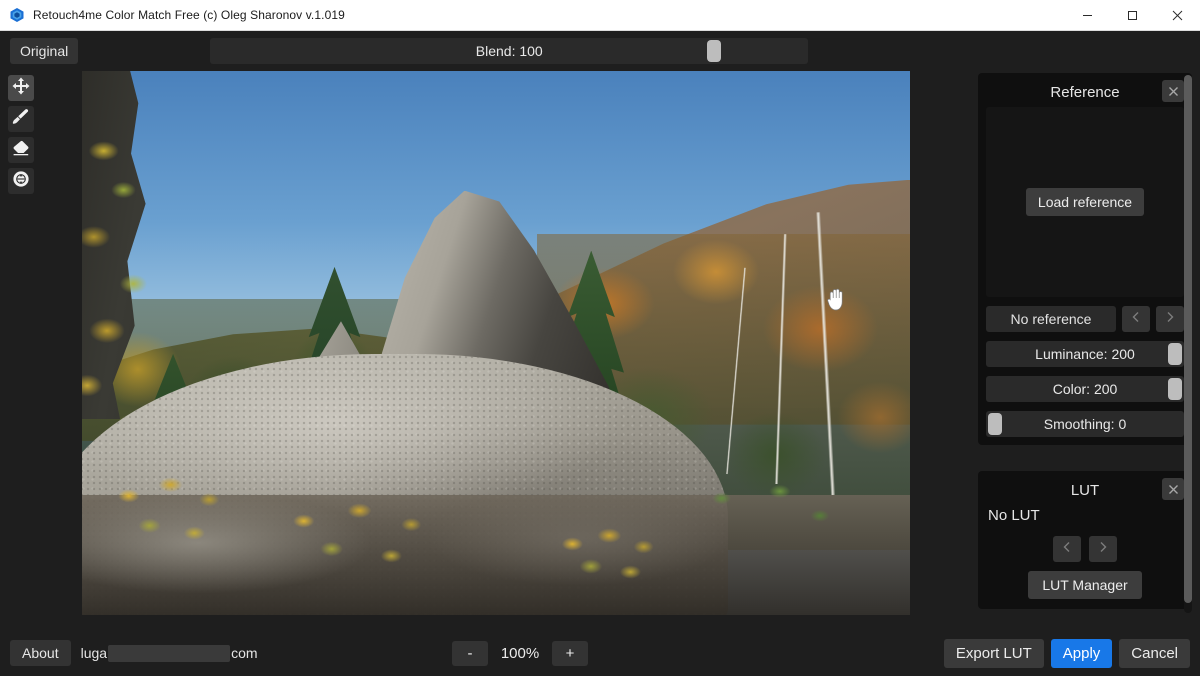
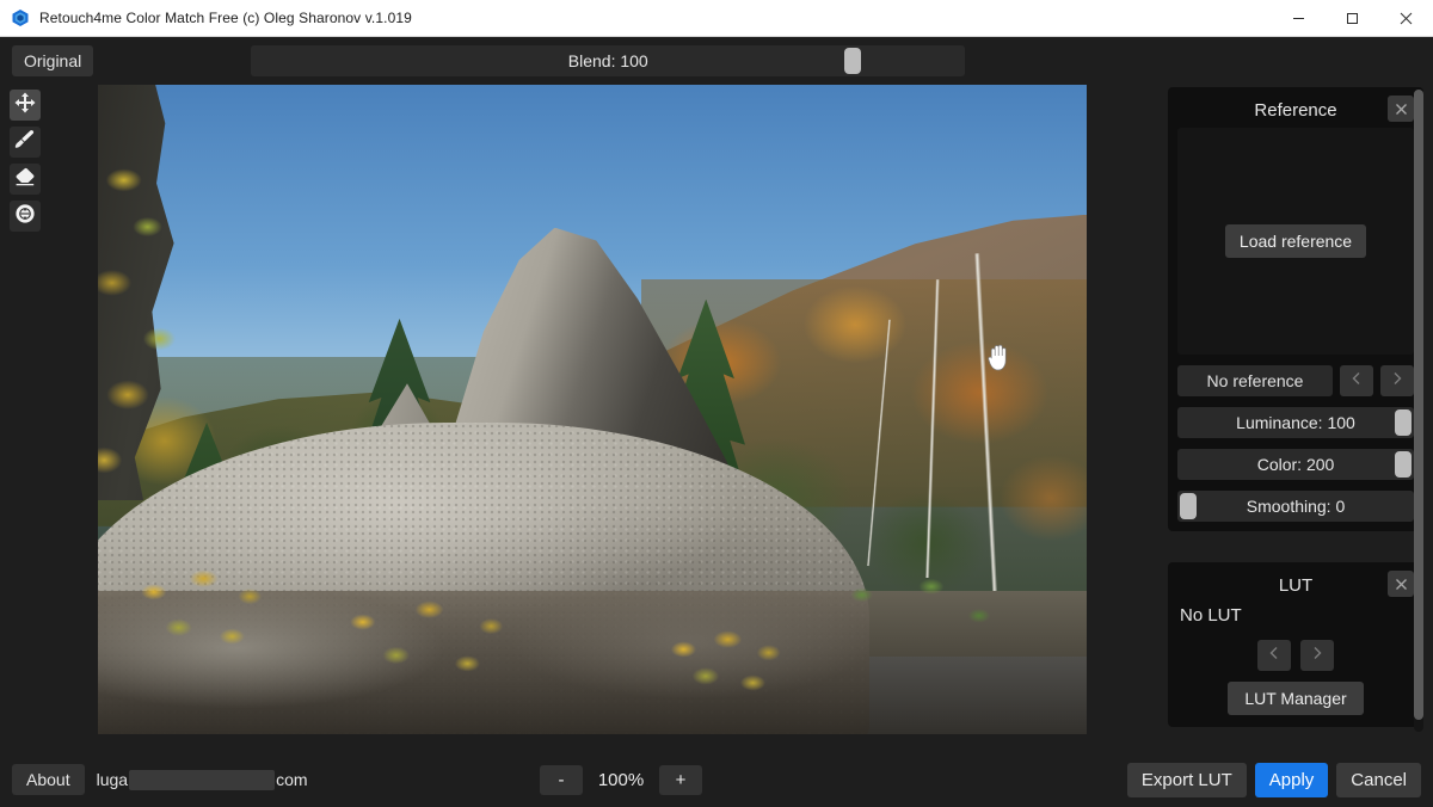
  Retouch4me Color Match Free (c) Oleg Sharonov v.1.019
  Original
  Blend: 100
  Reference
  Load reference
  No reference
- Luminance: 200
+ Luminance: 100
  Color: 200
  Smoothing: 0
  LUT
  No LUT
  LUT Manager
  About
  luga
  com
  -
  100%
  +
  Export LUT
  Apply
  Cancel
